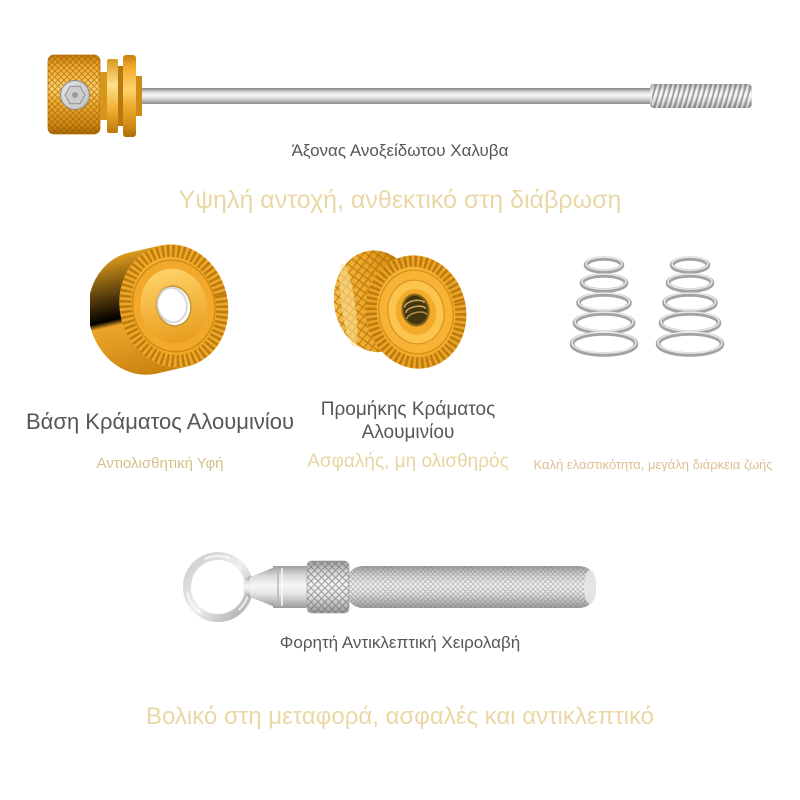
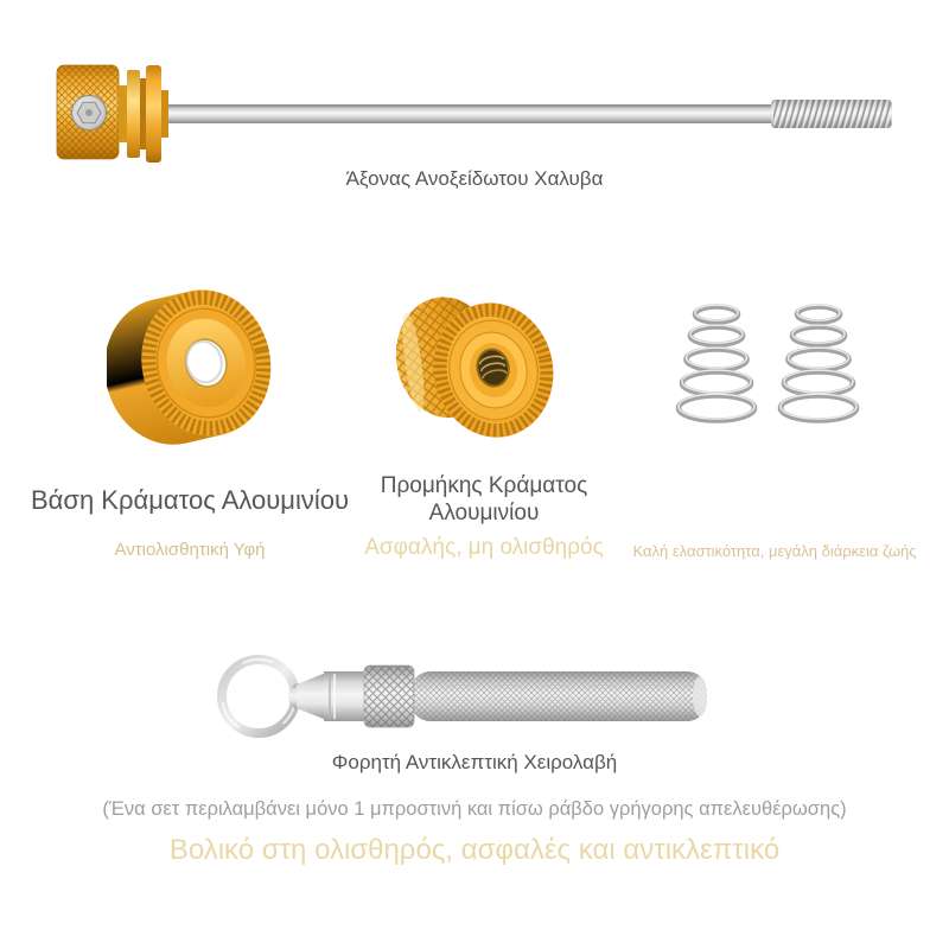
  Άξονας Ανοξείδωτου Χαλυβα
- Υψηλή αντοχή, ανθεκτικό στη διάβρωση
  Βάση Κράματος Αλουμινίου
  Προμήκης Κράματος Αλουμινίου
  Αντιολισθητική Υφή
  Ασφαλής, μη ολισθηρός
  Καλή ελαστικότητα, μεγάλη διάρκεια ζωής
  Φορητή Αντικλεπτική Χειρολαβή
+ (Ένα σετ περιλαμβάνει μόνο 1 μπροστινή και πίσω ράβδο γρήγορης απελευθέρωσης)
- Βολικό στη μεταφορά, ασφαλές και αντικλεπτικό
+ Βολικό στη ολισθηρός, ασφαλές και αντικλεπτικό
